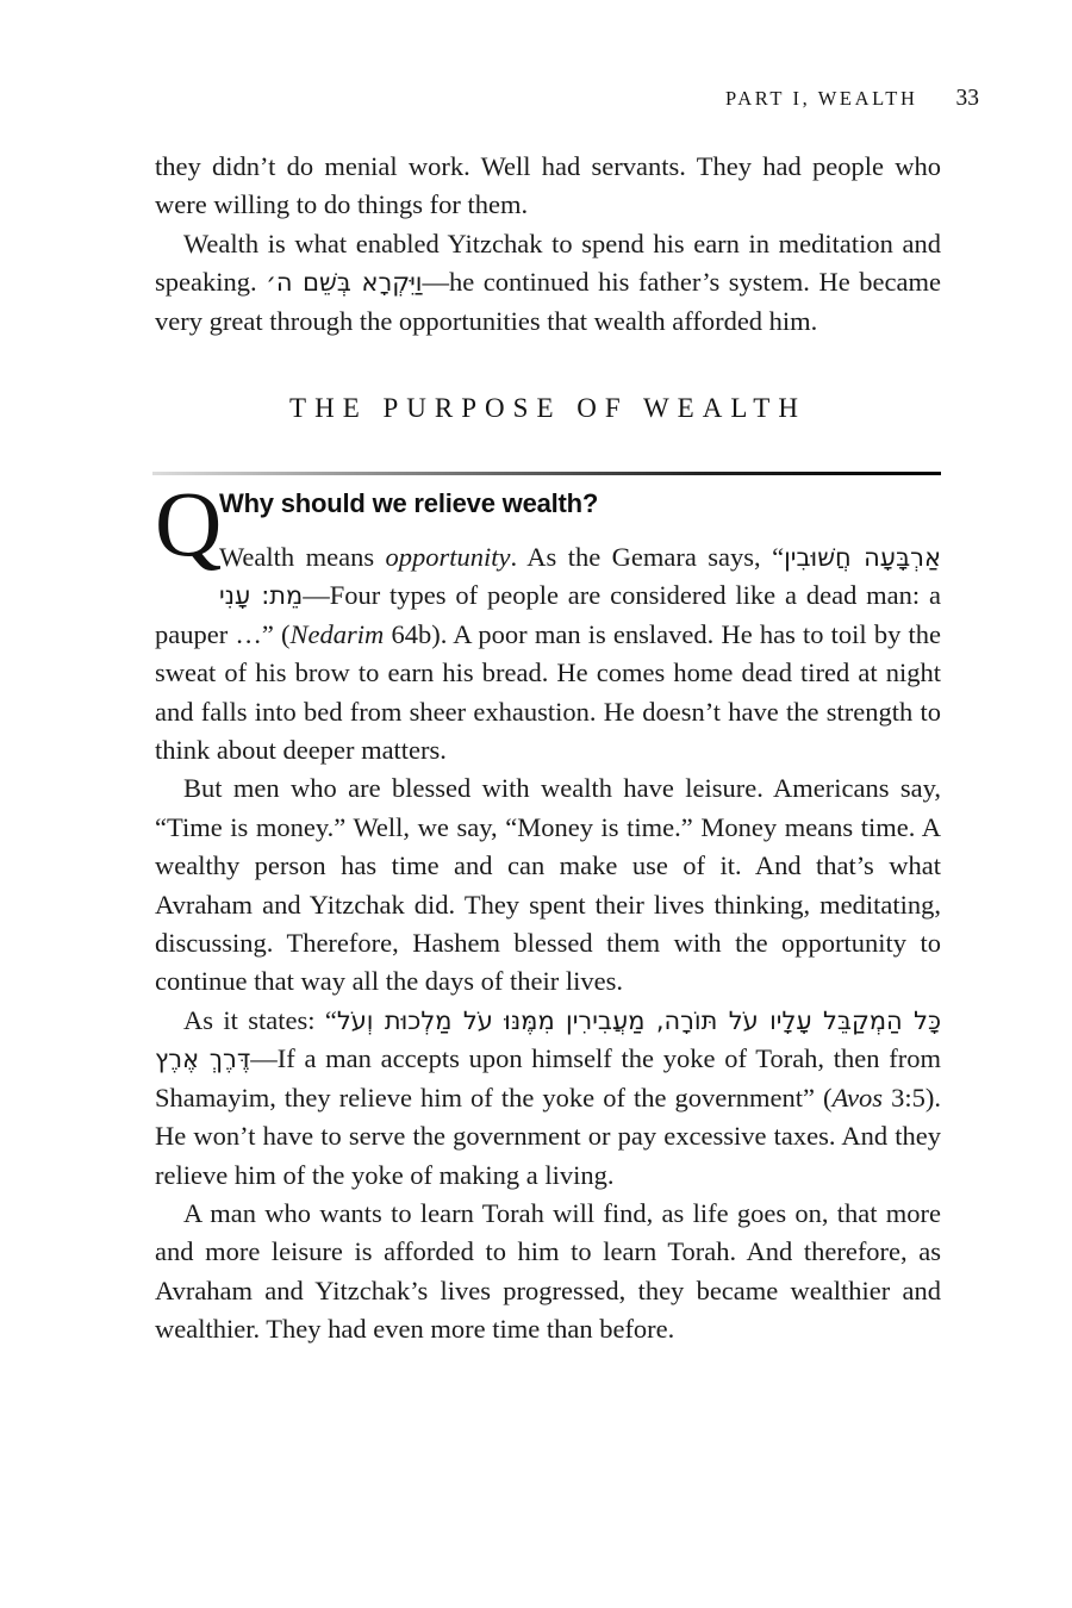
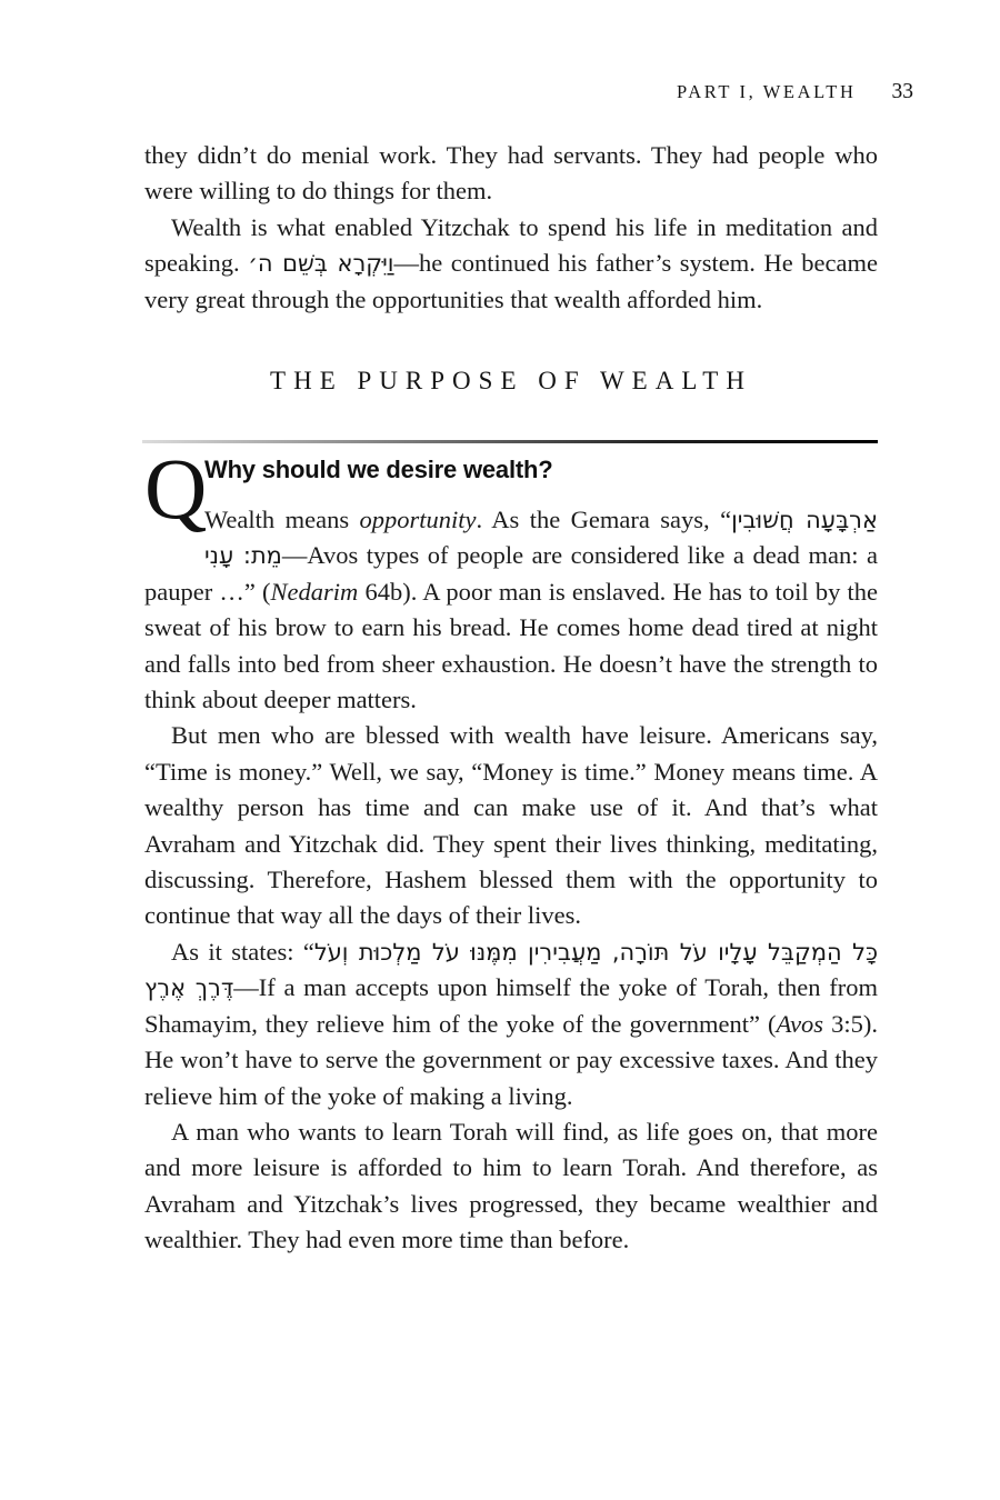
  PART I, WEALTH
  33
- they didn’t do menial work. Well had servants. They had people who were willing to do things for them.
+ they didn’t do menial work. They had servants. They had people who were willing to do things for them.
- Wealth is what enabled Yitzchak to spend his earn in meditation and speaking. וַיִּקְרָא בְּשֵׁם ה׳ —he continued his father’s system. He became very great through the opportunities that wealth afforded him.
+ Wealth is what enabled Yitzchak to spend his life in meditation and speaking. וַיִּקְרָא בְּשֵׁם ה׳ —he continued his father’s system. He became very great through the opportunities that wealth afforded him.
  THE PURPOSE OF WEALTH
  Q
- Why should we relieve wealth?
+ Why should we desire wealth?
- Wealth means opportunity. As the Gemara says, “ אַרְבָּעָה חֲשׁוּבִין מֵת: עָנִי —Four types of people are considered like a dead man: a pauper …” (Nedarim 64b). A poor man is enslaved. He has to toil by the sweat of his brow to earn his bread. He comes home dead tired at night and falls into bed from sheer exhaustion. He doesn’t have the strength to think about deeper matters.
+ Wealth means opportunity. As the Gemara says, “ אַרְבָּעָה חֲשׁוּבִין מֵת: עָנִי —Avos types of people are considered like a dead man: a pauper …” (Nedarim 64b). A poor man is enslaved. He has to toil by the sweat of his brow to earn his bread. He comes home dead tired at night and falls into bed from sheer exhaustion. He doesn’t have the strength to think about deeper matters.
  But men who are blessed with wealth have leisure. Americans say, “Time is money.” Well, we say, “Money is time.” Money means time. A wealthy person has time and can make use of it. And that’s what Avraham and Yitzchak did. They spent their lives thinking, meditating, discussing. Therefore, Hashem blessed them with the opportunity to continue that way all the days of their lives.
  As it states: “ כָּל הַמְקַבֵּל עָלָיו עֹל תּוֹרָה, מַעֲבִירִין מִמֶּנּוּ עֹל מַלְכוּת וְעֹל דֶּרֶךְ אֶרֶץ —If a man accepts upon himself the yoke of Torah, then from Shamayim, they relieve him of the yoke of the government” (Avos 3:5). He won’t have to serve the government or pay excessive taxes. And they relieve him of the yoke of making a living.
  A man who wants to learn Torah will find, as life goes on, that more and more leisure is afforded to him to learn Torah. And therefore, as Avraham and Yitzchak’s lives progressed, they became wealthier and wealthier. They had even more time than before.
